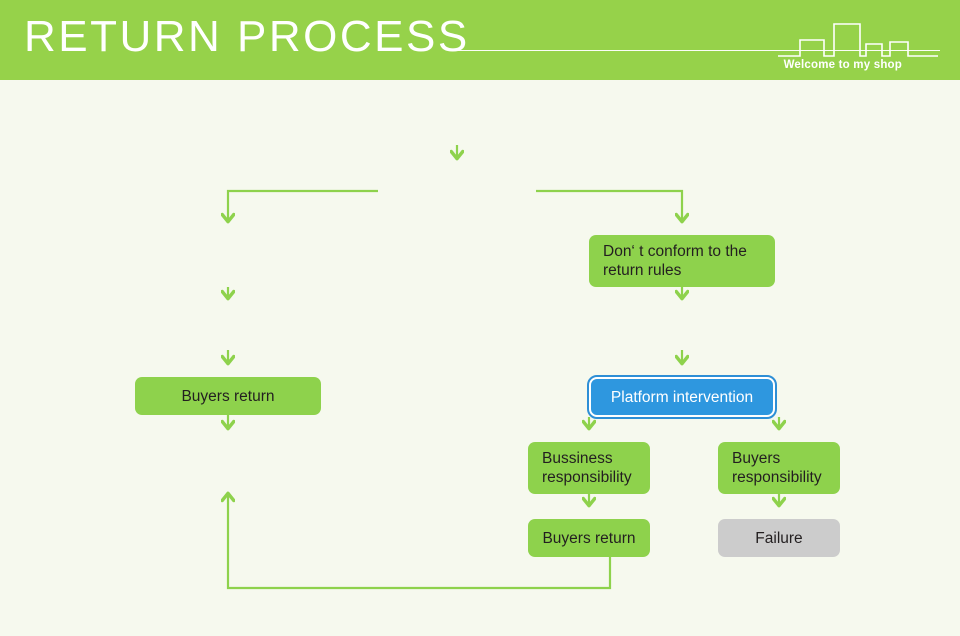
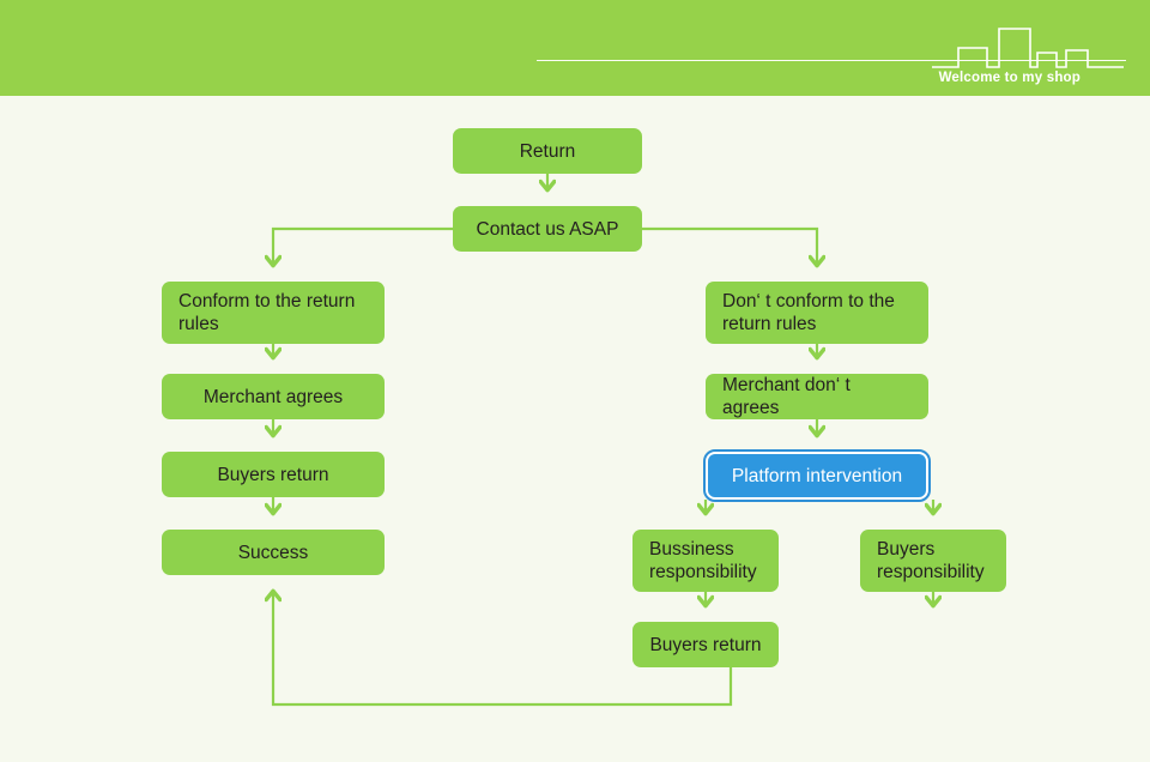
- RETURN PROCESS
  Welcome to my shop
+ Return
+ Contact us ASAP
+ Conform to the return
+ rules
+ Merchant agrees
  Buyers return
+ Success
  Don‘ t conform to the
  return rules
+ Merchant don‘ t agrees
  Platform intervention
  Bussiness
  responsibility
  Buyers
  responsibility
  Buyers return
- Failure
